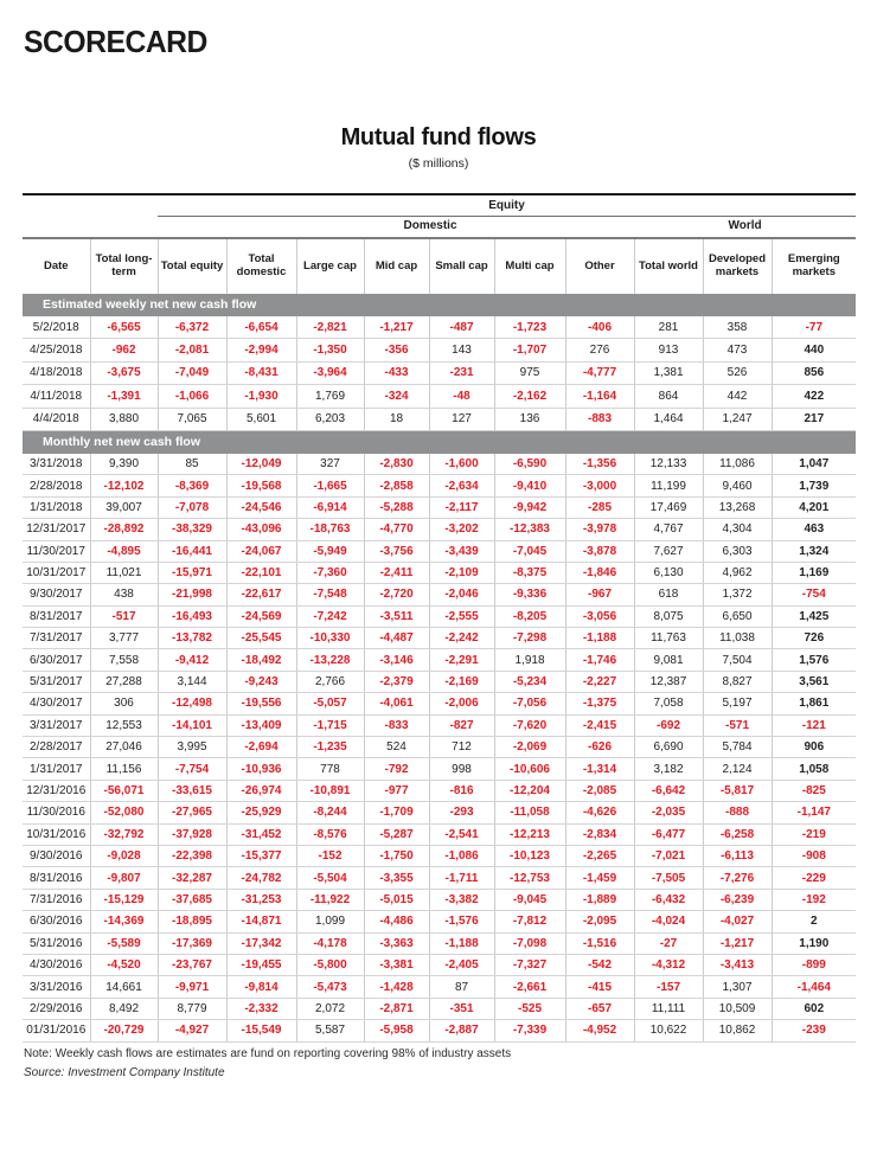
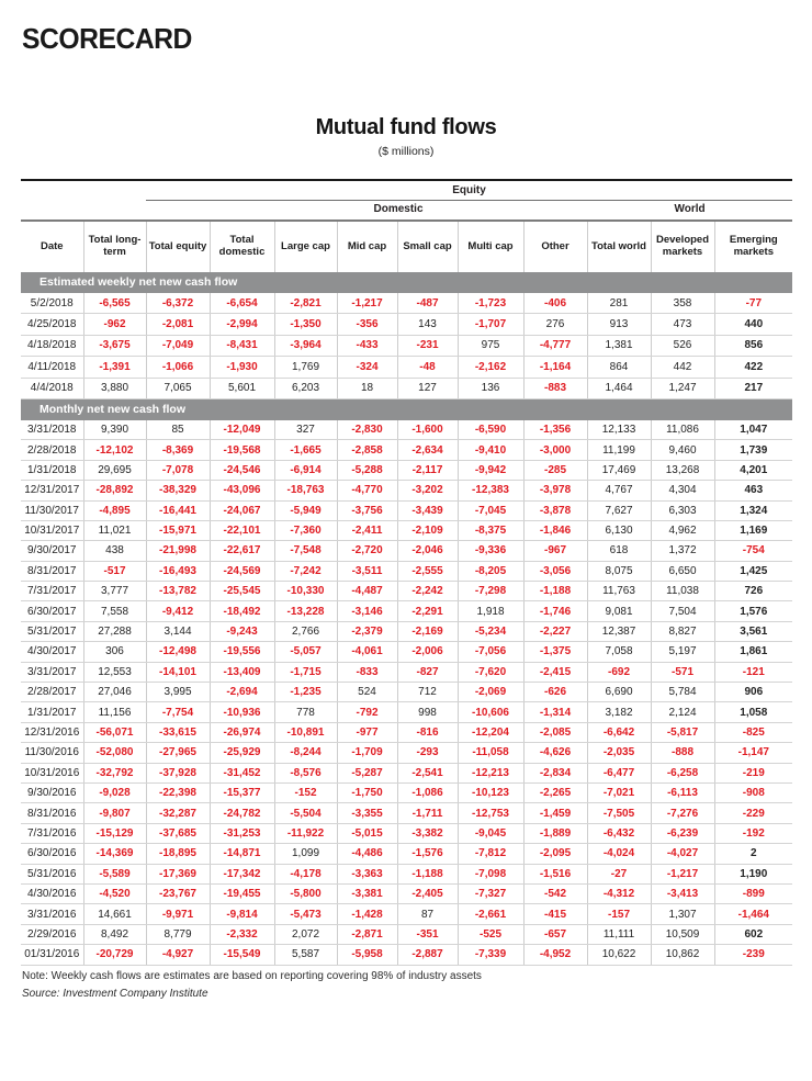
  SCORECARD
  Mutual fund flows
  ($ millions)
  	Equity
  		Domestic	World
  Date	Total long-term	Total equity	Total domestic	Large cap	Mid cap	Small cap	Multi cap	Other	Total world	Developed markets	Emerging markets
  Estimated weekly net new cash flow
  5/2/2018	-6,565	-6,372	-6,654	-2,821	-1,217	-487	-1,723	-406	281	358	-77
  4/25/2018	-962	-2,081	-2,994	-1,350	-356	143	-1,707	276	913	473	440
  4/18/2018	-3,675	-7,049	-8,431	-3,964	-433	-231	975	-4,777	1,381	526	856
  4/11/2018	-1,391	-1,066	-1,930	1,769	-324	-48	-2,162	-1,164	864	442	422
  4/4/2018	3,880	7,065	5,601	6,203	18	127	136	-883	1,464	1,247	217
  Monthly net new cash flow
  3/31/2018	9,390	85	-12,049	327	-2,830	-1,600	-6,590	-1,356	12,133	11,086	1,047
  2/28/2018	-12,102	-8,369	-19,568	-1,665	-2,858	-2,634	-9,410	-3,000	11,199	9,460	1,739
- 1/31/2018	39,007	-7,078	-24,546	-6,914	-5,288	-2,117	-9,942	-285	17,469	13,268	4,201
+ 1/31/2018	29,695	-7,078	-24,546	-6,914	-5,288	-2,117	-9,942	-285	17,469	13,268	4,201
  12/31/2017	-28,892	-38,329	-43,096	-18,763	-4,770	-3,202	-12,383	-3,978	4,767	4,304	463
  11/30/2017	-4,895	-16,441	-24,067	-5,949	-3,756	-3,439	-7,045	-3,878	7,627	6,303	1,324
  10/31/2017	11,021	-15,971	-22,101	-7,360	-2,411	-2,109	-8,375	-1,846	6,130	4,962	1,169
  9/30/2017	438	-21,998	-22,617	-7,548	-2,720	-2,046	-9,336	-967	618	1,372	-754
  8/31/2017	-517	-16,493	-24,569	-7,242	-3,511	-2,555	-8,205	-3,056	8,075	6,650	1,425
  7/31/2017	3,777	-13,782	-25,545	-10,330	-4,487	-2,242	-7,298	-1,188	11,763	11,038	726
  6/30/2017	7,558	-9,412	-18,492	-13,228	-3,146	-2,291	1,918	-1,746	9,081	7,504	1,576
  5/31/2017	27,288	3,144	-9,243	2,766	-2,379	-2,169	-5,234	-2,227	12,387	8,827	3,561
  4/30/2017	306	-12,498	-19,556	-5,057	-4,061	-2,006	-7,056	-1,375	7,058	5,197	1,861
  3/31/2017	12,553	-14,101	-13,409	-1,715	-833	-827	-7,620	-2,415	-692	-571	-121
  2/28/2017	27,046	3,995	-2,694	-1,235	524	712	-2,069	-626	6,690	5,784	906
  1/31/2017	11,156	-7,754	-10,936	778	-792	998	-10,606	-1,314	3,182	2,124	1,058
  12/31/2016	-56,071	-33,615	-26,974	-10,891	-977	-816	-12,204	-2,085	-6,642	-5,817	-825
  11/30/2016	-52,080	-27,965	-25,929	-8,244	-1,709	-293	-11,058	-4,626	-2,035	-888	-1,147
  10/31/2016	-32,792	-37,928	-31,452	-8,576	-5,287	-2,541	-12,213	-2,834	-6,477	-6,258	-219
  9/30/2016	-9,028	-22,398	-15,377	-152	-1,750	-1,086	-10,123	-2,265	-7,021	-6,113	-908
  8/31/2016	-9,807	-32,287	-24,782	-5,504	-3,355	-1,711	-12,753	-1,459	-7,505	-7,276	-229
  7/31/2016	-15,129	-37,685	-31,253	-11,922	-5,015	-3,382	-9,045	-1,889	-6,432	-6,239	-192
  6/30/2016	-14,369	-18,895	-14,871	1,099	-4,486	-1,576	-7,812	-2,095	-4,024	-4,027	2
  5/31/2016	-5,589	-17,369	-17,342	-4,178	-3,363	-1,188	-7,098	-1,516	-27	-1,217	1,190
  4/30/2016	-4,520	-23,767	-19,455	-5,800	-3,381	-2,405	-7,327	-542	-4,312	-3,413	-899
  3/31/2016	14,661	-9,971	-9,814	-5,473	-1,428	87	-2,661	-415	-157	1,307	-1,464
  2/29/2016	8,492	8,779	-2,332	2,072	-2,871	-351	-525	-657	11,111	10,509	602
  01/31/2016	-20,729	-4,927	-15,549	5,587	-5,958	-2,887	-7,339	-4,952	10,622	10,862	-239
- Note: Weekly cash flows are estimates are fund on reporting covering 98% of industry assets
+ Note: Weekly cash flows are estimates are based on reporting covering 98% of industry assets
  Source: Investment Company Institute
